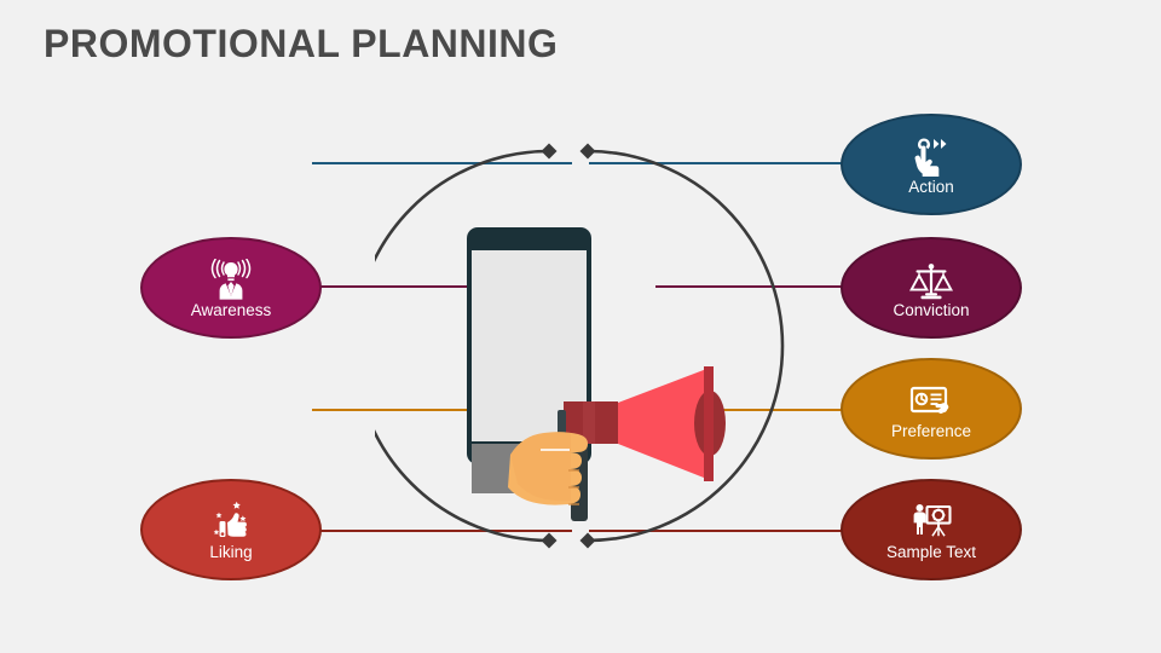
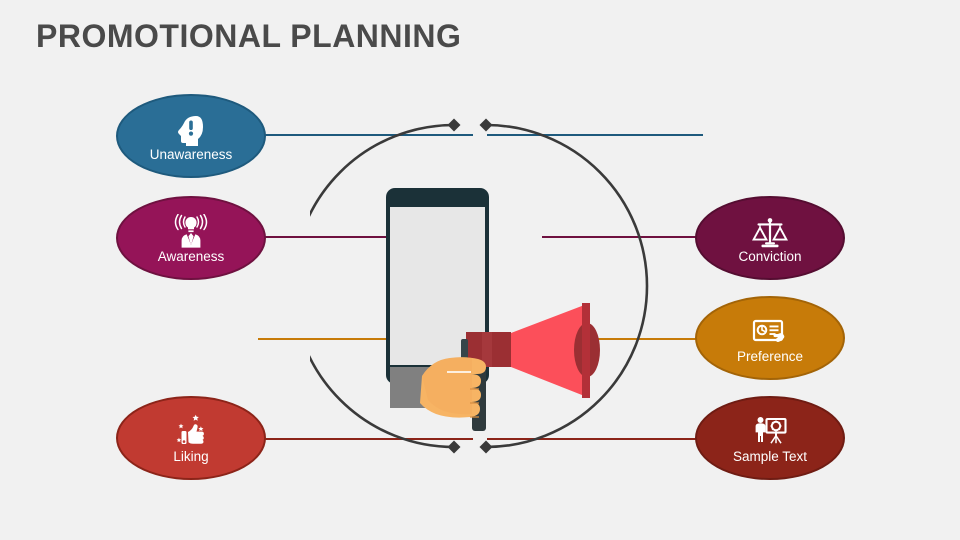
  PROMOTIONAL PLANNING
+ Unawareness
  Awareness
  Liking
- Action
  Conviction
  Preference
  Sample Text
